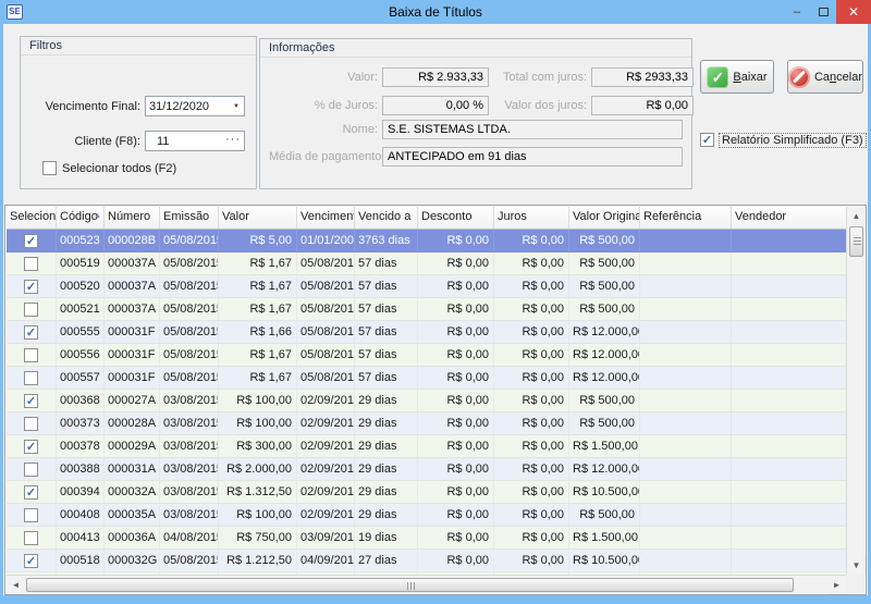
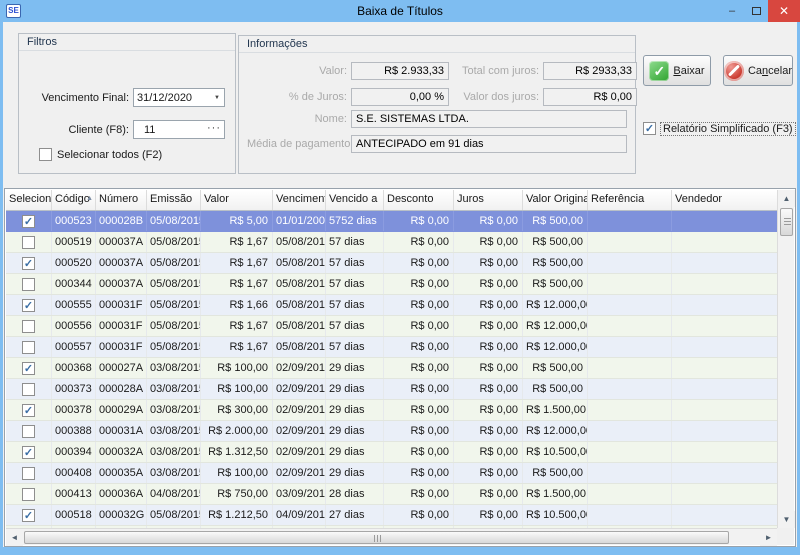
  SE
  Baixa de Títulos
  –
  ✕
  Filtros
  Vencimento Final:
  31/12/2020
  Cliente (F8):
  11
  ···
  Selecionar todos (F2)
  Informações
  Valor:
  R$ 2.933,33
  Total com juros:
  R$ 2933,33
  % de Juros:
  0,00 %
  Valor dos juros:
  R$ 0,00
  Nome:
  S.E. SISTEMAS LTDA.
  Média de pagamento
  ANTECIPADO em 91 dias
  ✓
  Baixar
  Cancelar
  ✓
  Relatório Simplificado (F3)
  Selecion
  Código
  Número
  Emissão
  Valor
  Vencimen
  Vencido a
  Desconto
  Juros
  Valor Origina
  Referência
  Vendedor
  ✓
  000523
  000028B
  05/08/201
  R$ 5,00
  01/01/200
- 3763 dias
+ 5752 dias
  R$ 0,00
  R$ 0,00
  R$ 500,00
  000519
  000037A
  05/08/201
  R$ 1,67
  05/08/201
  57 dias
  R$ 0,00
  R$ 0,00
  R$ 500,00
  ✓
  000520
  000037A
  05/08/201
  R$ 1,67
  05/08/201
  57 dias
  R$ 0,00
  R$ 0,00
  R$ 500,00
- 000521
+ 000344
  000037A
  05/08/201
  R$ 1,67
  05/08/201
  57 dias
  R$ 0,00
  R$ 0,00
  R$ 500,00
  ✓
  000555
  000031F
  05/08/201
  R$ 1,66
  05/08/201
  57 dias
  R$ 0,00
  R$ 0,00
  R$ 12.000,0
  000556
  000031F
  05/08/201
  R$ 1,67
  05/08/201
  57 dias
  R$ 0,00
  R$ 0,00
  R$ 12.000,0
  000557
  000031F
  05/08/201
  R$ 1,67
  05/08/201
  57 dias
  R$ 0,00
  R$ 0,00
  R$ 12.000,0
  ✓
  000368
  000027A
  03/08/201
  R$ 100,00
  02/09/201
  29 dias
  R$ 0,00
  R$ 0,00
  R$ 500,00
  000373
  000028A
  03/08/201
  R$ 100,00
  02/09/201
  29 dias
  R$ 0,00
  R$ 0,00
  R$ 500,00
  ✓
  000378
  000029A
  03/08/201
  R$ 300,00
  02/09/201
  29 dias
  R$ 0,00
  R$ 0,00
  R$ 1.500,00
  000388
  000031A
  03/08/201
  R$ 2.000,00
  02/09/201
  29 dias
  R$ 0,00
  R$ 0,00
  R$ 12.000,0
  ✓
  000394
  000032A
  03/08/201
  R$ 1.312,50
  02/09/201
  29 dias
  R$ 0,00
  R$ 0,00
  R$ 10.500,0
  000408
  000035A
  03/08/201
  R$ 100,00
  02/09/201
  29 dias
  R$ 0,00
  R$ 0,00
  R$ 500,00
  000413
  000036A
  04/08/201
  R$ 750,00
  03/09/201
- 19 dias
+ 28 dias
  R$ 0,00
  R$ 0,00
  R$ 1.500,00
  ✓
  000518
  000032G
  05/08/201
  R$ 1.212,50
  04/09/201
  27 dias
  R$ 0,00
  R$ 0,00
  R$ 10.500,0
  ▲
  ▼
  ◄
  ►
